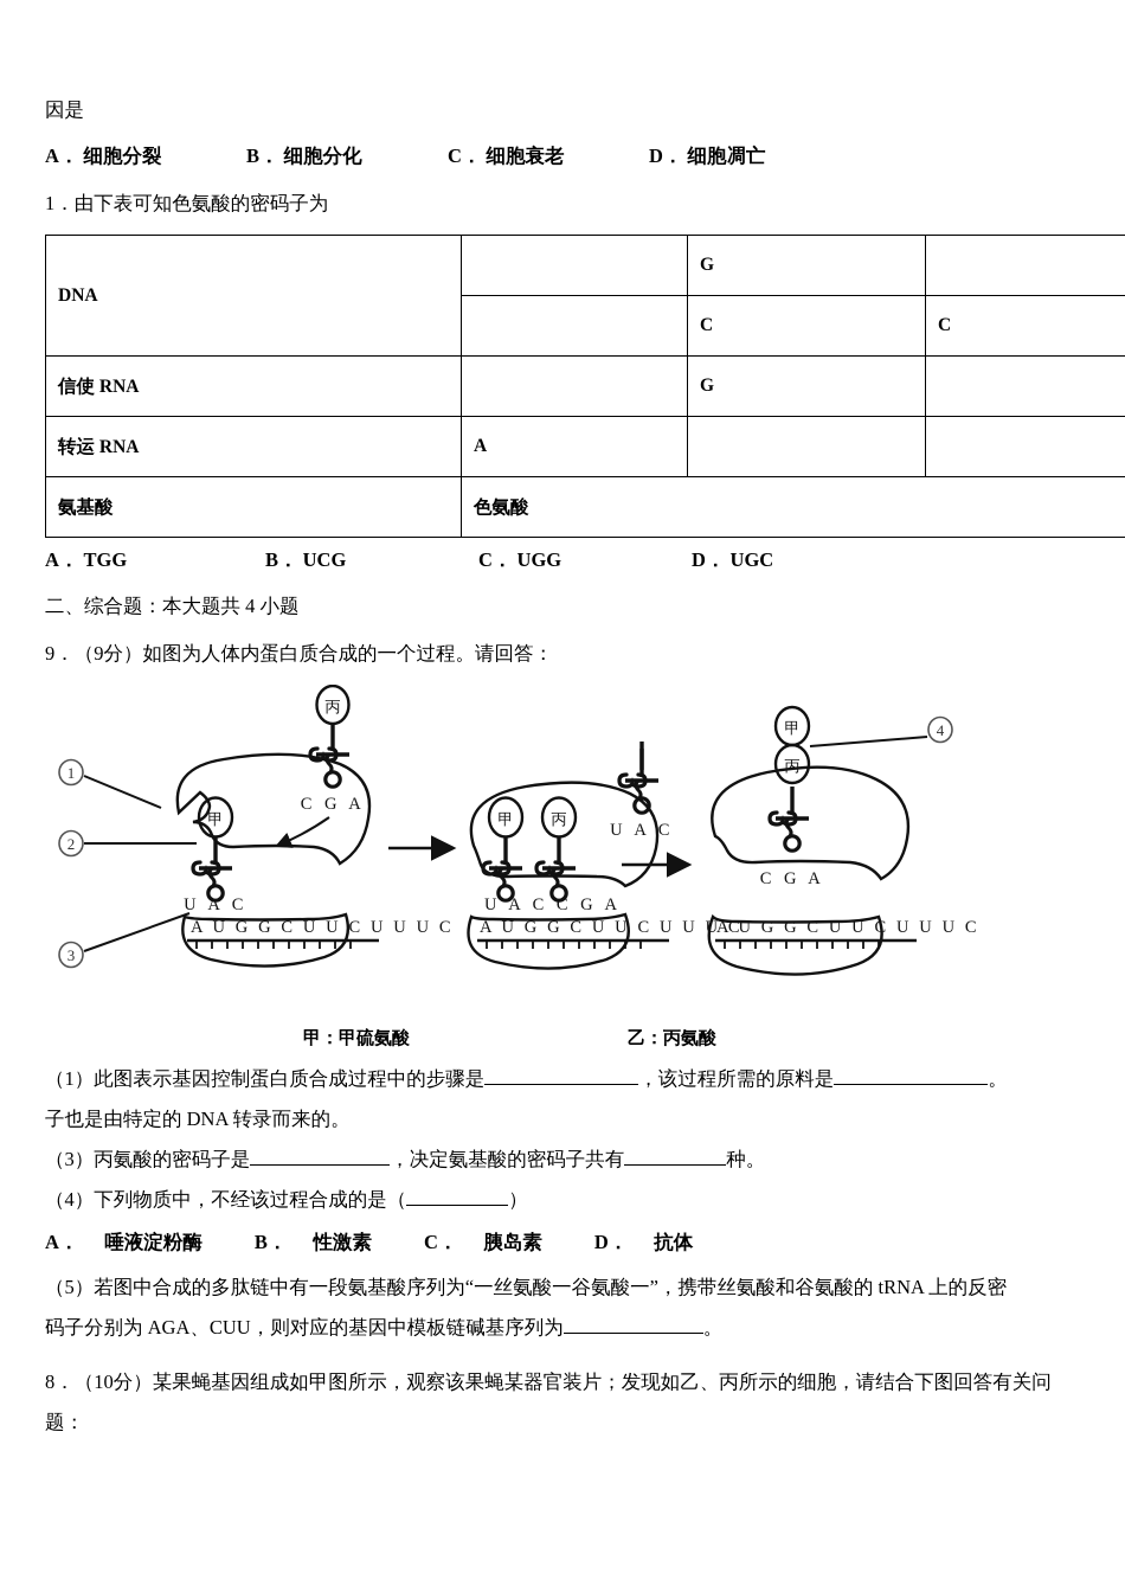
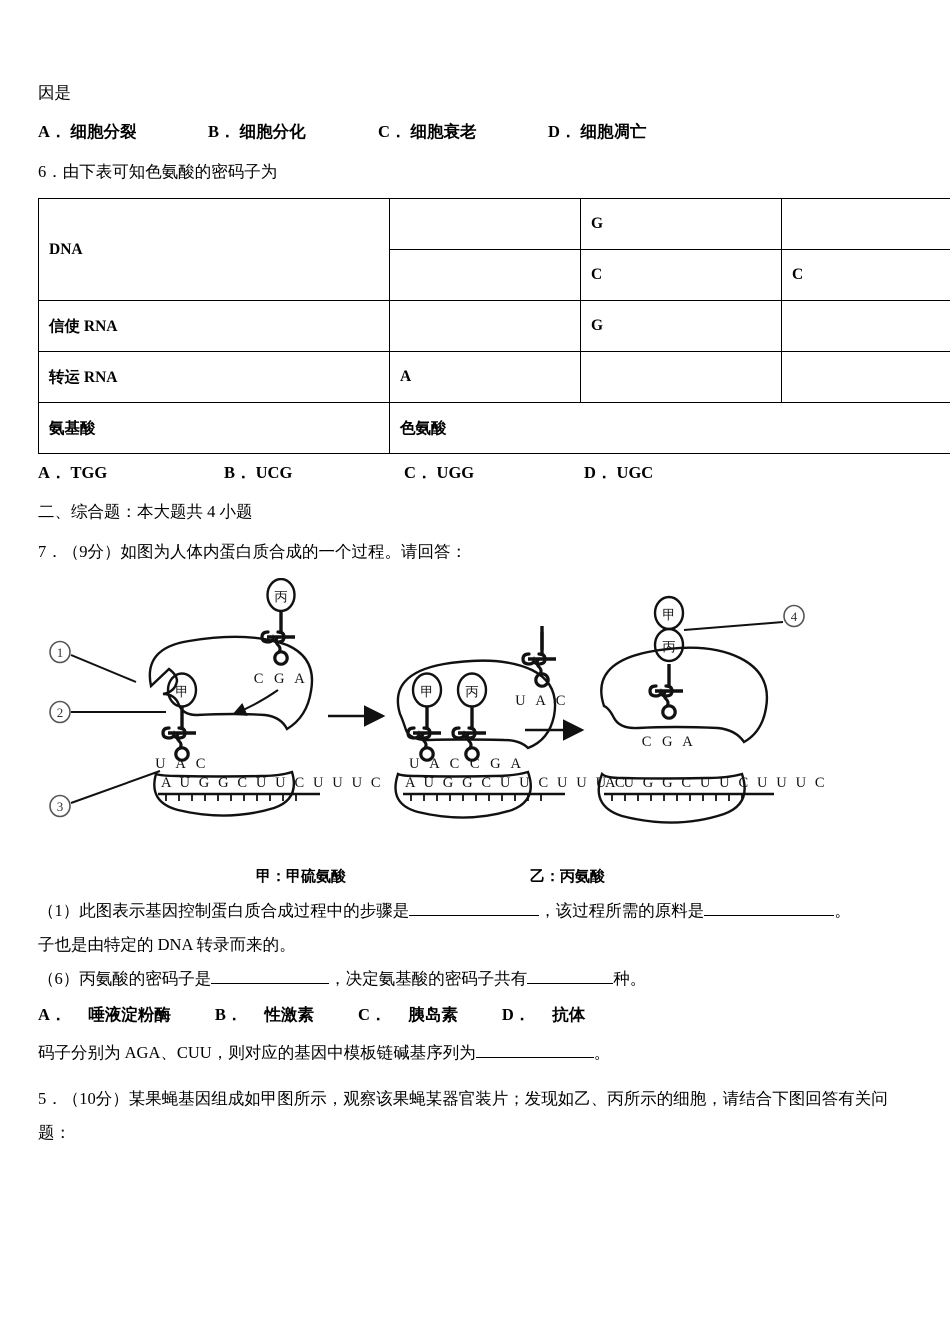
  因是
  A． 细胞分裂 B． 细胞分化 C． 细胞衰老 D． 细胞凋亡
- 1．由下表可知色氨酸的密码子为
+ 6．由下表可知色氨酸的密码子为
  DNA		G
  	C	C
  信使 RNA		G
  转运 RNA	A
  氨基酸	色氨酸
  A． TGG B． UCG C． UGG D． UGC
  二、综合题：本大题共 4 小题
- 9．（9分）如图为人体内蛋白质合成的一个过程。请回答：
+ 7．（9分）如图为人体内蛋白质合成的一个过程。请回答：
  1
  2
  3
  丙
  C G A
  甲
  U A C
  A U G G C U U C U U U C
  甲
  丙
  U A C C G A
  A U G G C U U C U U U C
  U A C
  甲
  丙
  C G A
  4
  A U G G C U U C U U U C
  甲：甲硫氨酸
  乙：丙氨酸
  （1）此图表示基因控制蛋白质合成过程中的步骤是 ，该过程所需的原料是 。
  子也是由特定的 DNA 转录而来的。
- （3）丙氨酸的密码子是 ，决定氨基酸的密码子共有 种。
+ （6）丙氨酸的密码子是 ，决定氨基酸的密码子共有 种。
- （4）下列物质中，不经该过程合成的是（ ）
  A． 唾液淀粉酶 B． 性激素 C． 胰岛素 D． 抗体
- （5）若图中合成的多肽链中有一段氨基酸序列为“一丝氨酸一谷氨酸一”，携带丝氨酸和谷氨酸的 tRNA 上的反密
  码子分别为 AGA、CUU，则对应的基因中模板链碱基序列为 。
- 8．（10分）某果蝇基因组成如甲图所示，观察该果蝇某器官装片；发现如乙、丙所示的细胞，请结合下图回答有关问
+ 5．（10分）某果蝇基因组成如甲图所示，观察该果蝇某器官装片；发现如乙、丙所示的细胞，请结合下图回答有关问
  题：
